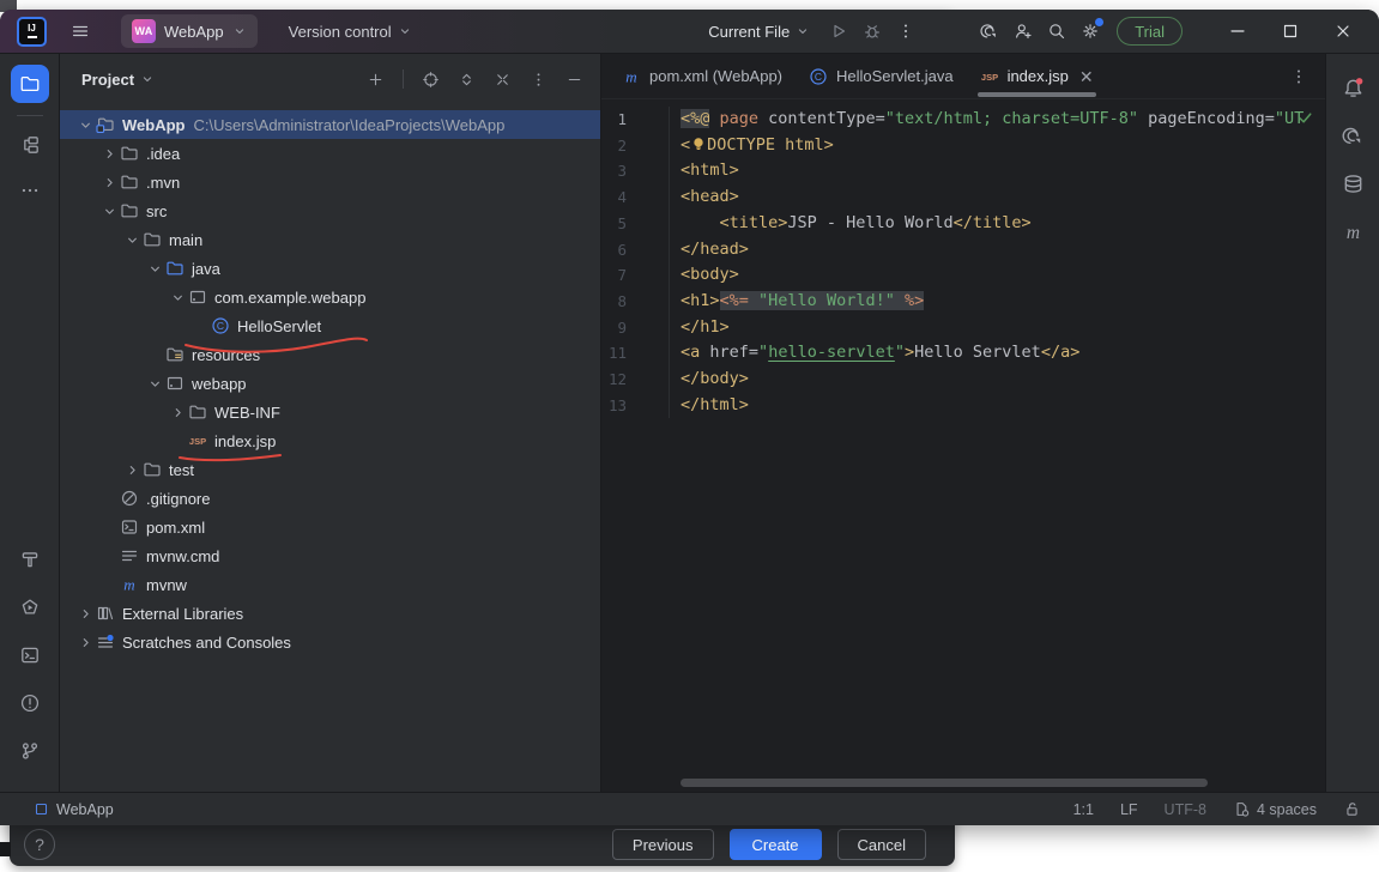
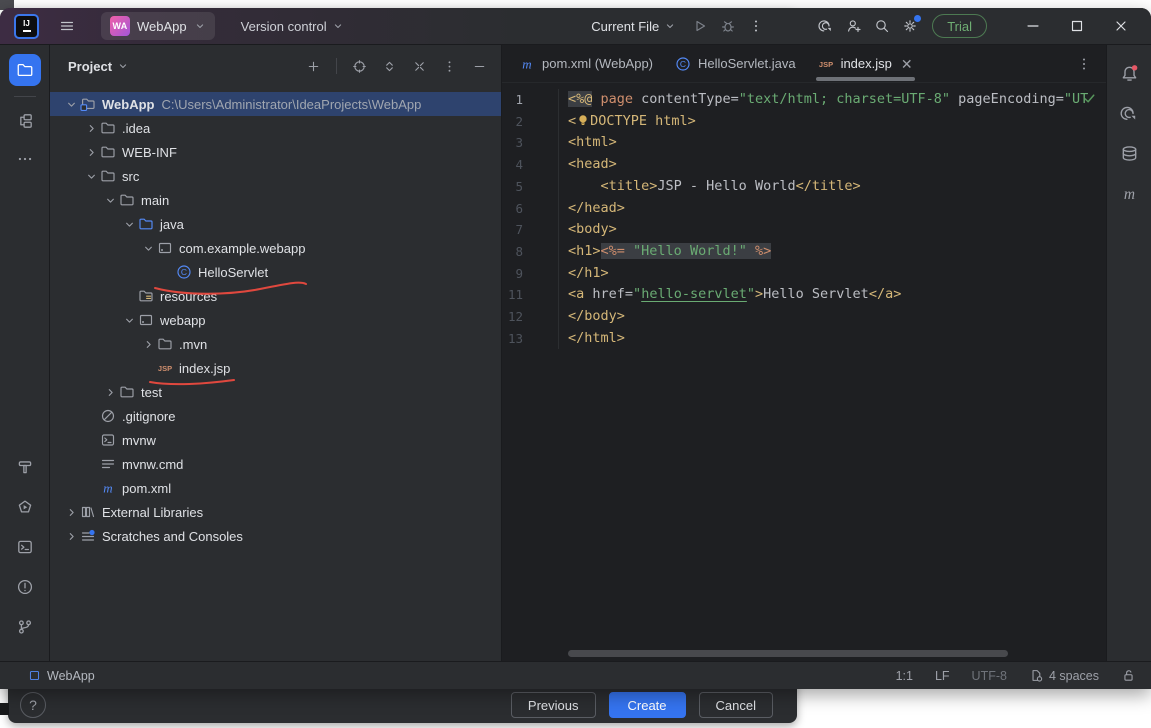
  ?
  Previous
  Create
  Cancel
  IJ
  WA
  WebApp
  Version control
  Current File
  Trial
  Project
  WebApp
  C:\Users\Administrator\IdeaProjects\WebApp
  .idea
- .mvn
+ WEB-INF
  src
  main
  java
  com.example.webapp
  C
  HelloServlet
  resources
  webapp
- WEB-INF
+ .mvn
  JSP
  index.jsp
  test
  .gitignore
- pom.xml
+ mvnw
  mvnw.cmd
  m
- mvnw
+ pom.xml
  External Libraries
  Scratches and Consoles
  m
  pom.xml (WebApp)
  C
  HelloServlet.java
  JSP
  index.jsp
  ✕
  1
  <%@ page contentType="text/html; charset=UTF-8" pageEncoding="UT
  2
  < DOCTYPE html>
  3
  <html>
  4
  <head>
  5
  <title>JSP - Hello World</title>
  6
  </head>
  7
  <body>
  8
  <h1><%= "Hello World!" %>
  9
  </h1>
  11
  <a href="hello-servlet">Hello Servlet</a>
  12
  </body>
  13
  </html>
  m
  WebApp
  1:1
  LF
  UTF-8
  4 spaces
